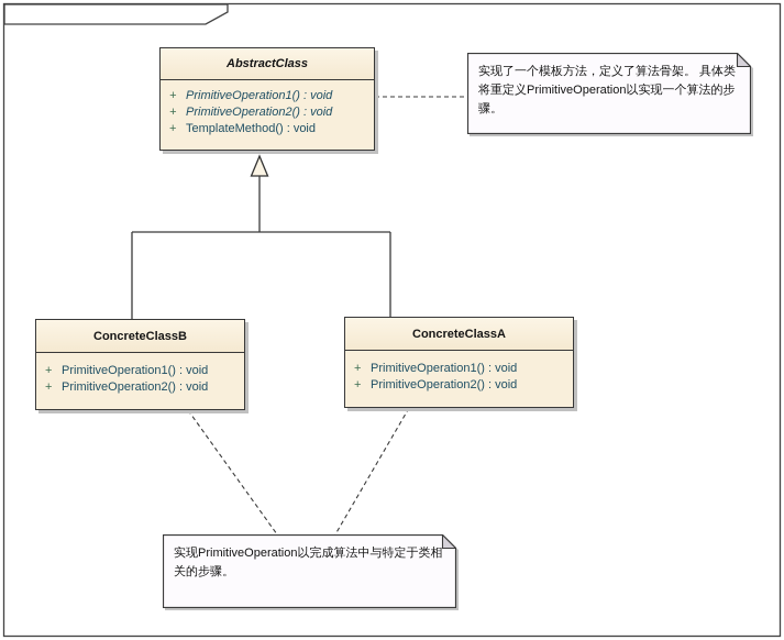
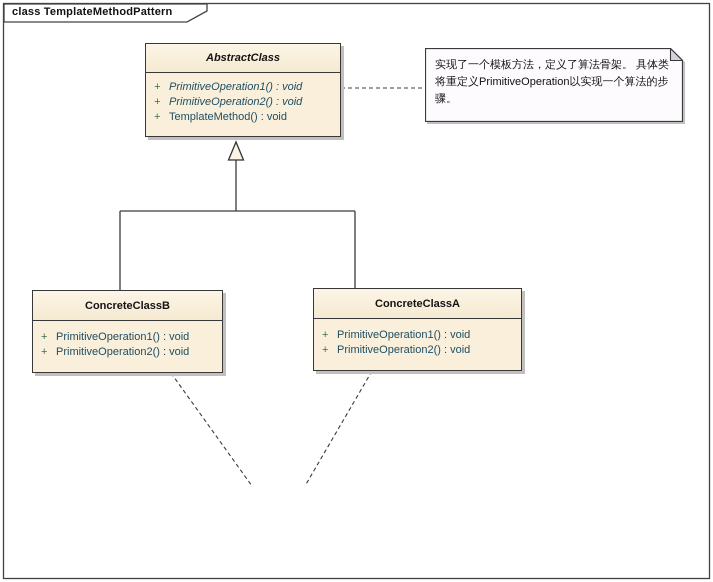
+ class TemplateMethodPattern
  AbstractClass
  +
  PrimitiveOperation1() : void
  +
  PrimitiveOperation2() : void
  +
  TemplateMethod() : void
  ConcreteClassB
  +
  PrimitiveOperation1() : void
  +
  PrimitiveOperation2() : void
  ConcreteClassA
  +
  PrimitiveOperation1() : void
  +
  PrimitiveOperation2() : void
  实现了一个模板方法，定义了算法骨架。 具体类将重定义PrimitiveOperation以实现一个算法的步骤。
- 实现PrimitiveOperation以完成算法中与特定于类相关的步骤。
